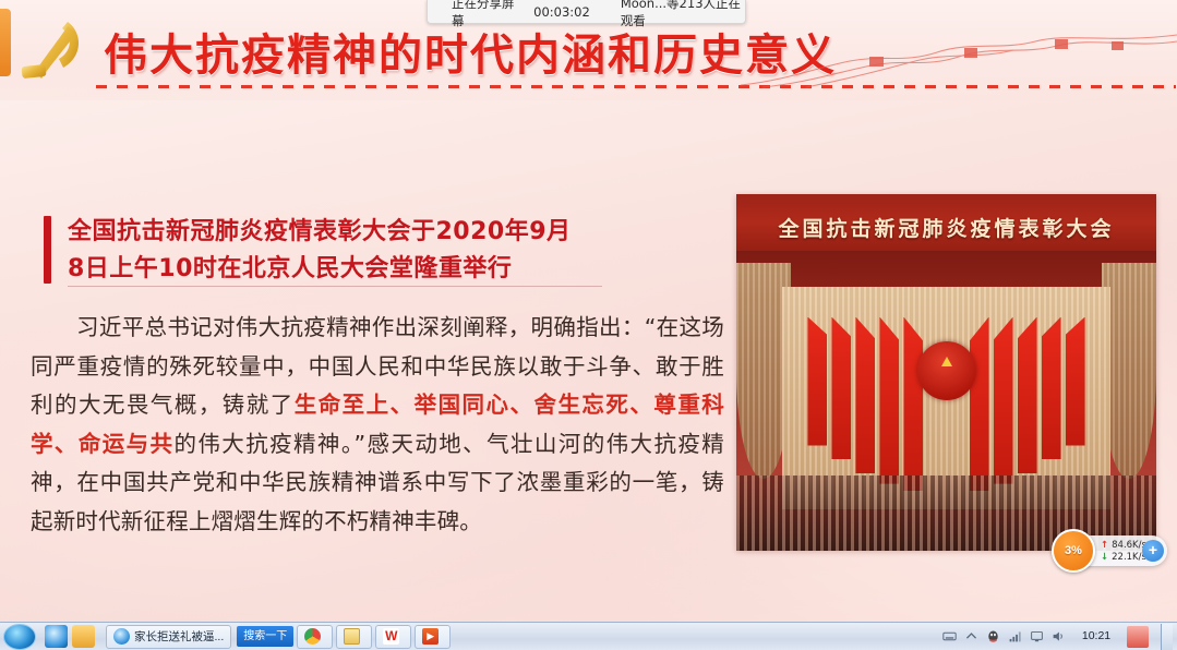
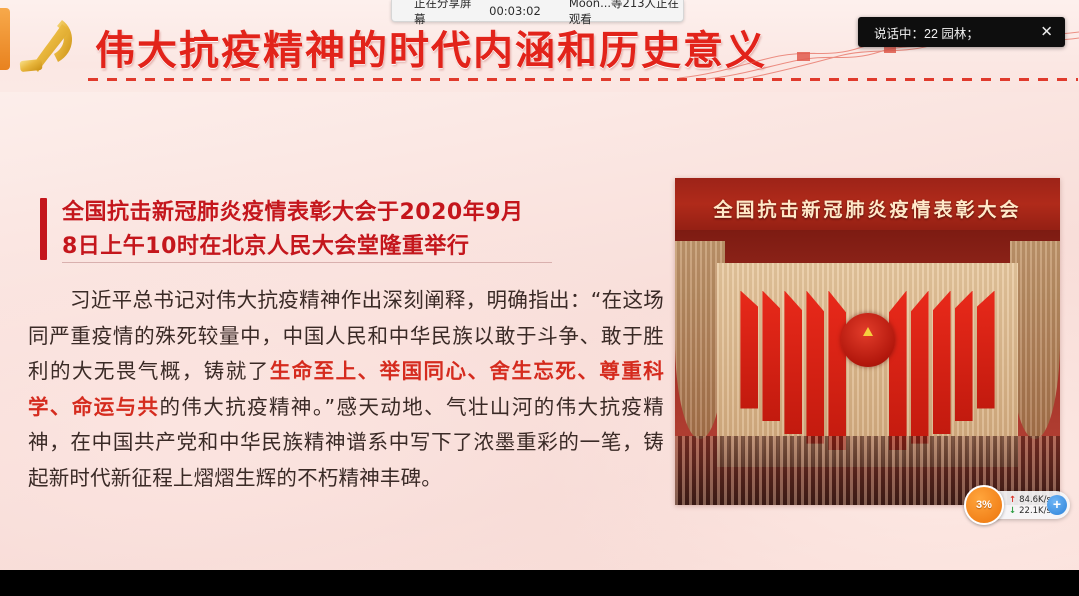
  伟大抗疫精神的时代内涵和历史意义
  全国抗击新冠肺炎疫情表彰大会于2020年9月
  8日上午10时在北京人民大会堂隆重举行
  习近平总书记对伟大抗疫精神作出深刻阐释，明确指出：“在这场同严重疫情的殊死较量中，中国人民和中华民族以敢于斗争、敢于胜利的大无畏气概，铸就了生命至上、举国同心、舍生忘死、尊重科学、命运与共的伟大抗疫精神。”感天动地、气壮山河的伟大抗疫精神，在中国共产党和中华民族精神谱系中写下了浓墨重彩的一笔，铸起新时代新征程上熠熠生辉的不朽精神丰碑。
  全国抗击新冠肺炎疫情表彰大会
  正在分享屏幕
  00:03:02
  Moon...等213人正在观看
+ 说话中：22 园林；
+ ✕
  3%
  ↑ 84.6K/
  ↓ 22.1K/
  +
- 家长拒送礼被逼...
- 搜索一下
- W
- ▶
- 10:21
